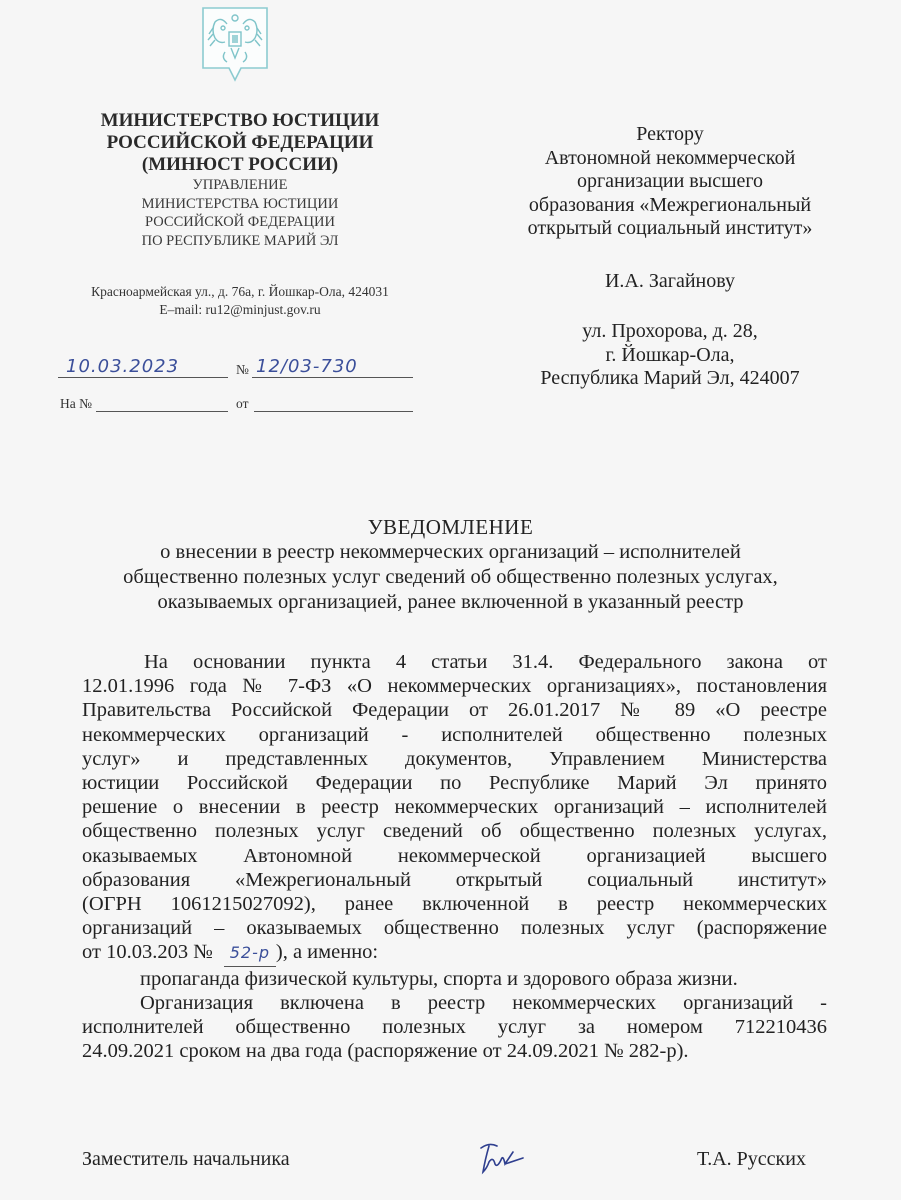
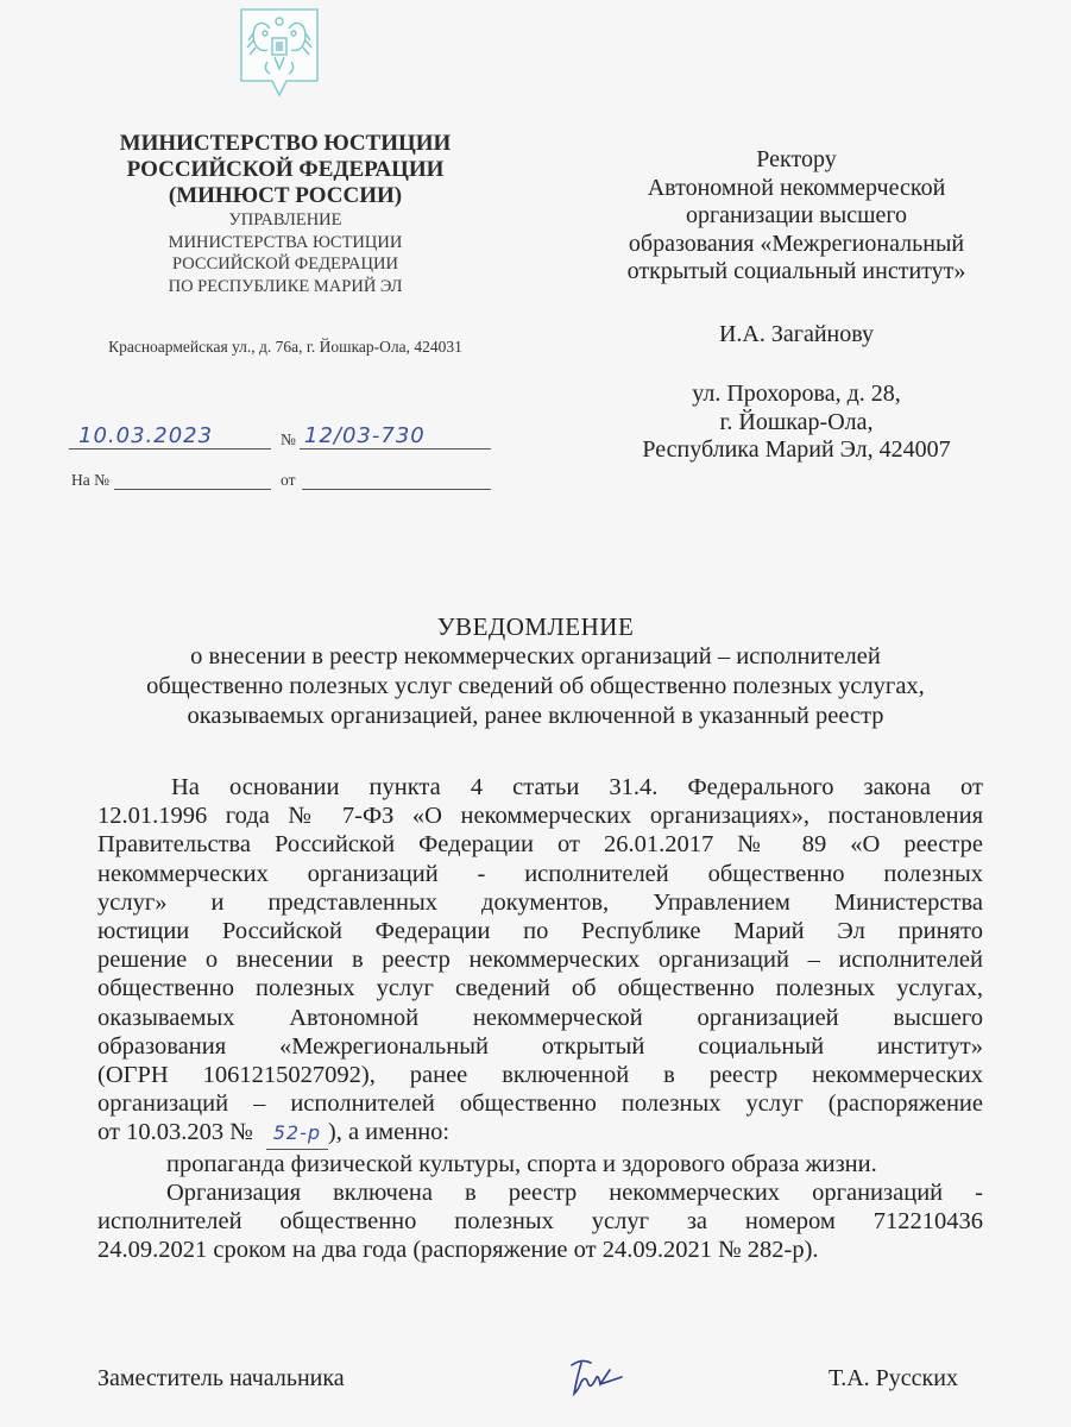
  МИНИСТЕРСТВО ЮСТИЦИИ
  РОССИЙСКОЙ ФЕДЕРАЦИИ
  (МИНЮСТ РОССИИ)
  УПРАВЛЕНИЕ
  МИНИСТЕРСТВА ЮСТИЦИИ
  РОССИЙСКОЙ ФЕДЕРАЦИИ
  ПО РЕСПУБЛИКЕ МАРИЙ ЭЛ
  Красноармейская ул., д. 76а, г. Йошкар-Ола, 424031
- E–mail: ru12@minjust.gov.ru
  10.03.2023
  №
  12/03-730
  На №
  от
  Ректору
  Автономной некоммерческой
  организации высшего
  образования «Межрегиональный
  открытый социальный институт»
  И.А. Загайнову
  ул. Прохорова, д. 28,
  г. Йошкар-Ола,
  Республика Марий Эл, 424007
  УВЕДОМЛЕНИЕ
  о внесении в реестр некоммерческих организаций – исполнителей
  общественно полезных услуг сведений об общественно полезных услугах,
  оказываемых организацией, ранее включенной в указанный реестр
  На основании пункта 4 статьи 31.4. Федерального закона от
  12.01.1996 года № 7-ФЗ «О некоммерческих организациях», постановления
  Правительства Российской Федерации от 26.01.2017 № 89 «О реестре
  некоммерческих организаций - исполнителей общественно полезных
  услуг» и представленных документов, Управлением Министерства
  юстиции Российской Федерации по Республике Марий Эл принято
  решение о внесении в реестр некоммерческих организаций – исполнителей
  общественно полезных услуг сведений об общественно полезных услугах,
  оказываемых Автономной некоммерческой организацией высшего
  образования «Межрегиональный открытый социальный институт»
  (ОГРН 1061215027092), ранее включенной в реестр некоммерческих
- организаций – оказываемых общественно полезных услуг (распоряжение
+ организаций – исполнителей общественно полезных услуг (распоряжение
  от 10.03.203 № 52-р ), а именно:
  пропаганда физической культуры, спорта и здорового образа жизни.
  Организация включена в реестр некоммерческих организаций -
  исполнителей общественно полезных услуг за номером 712210436
  24.09.2021 сроком на два года (распоряжение от 24.09.2021 № 282-р).
  Заместитель начальника
  Т.А. Русских
